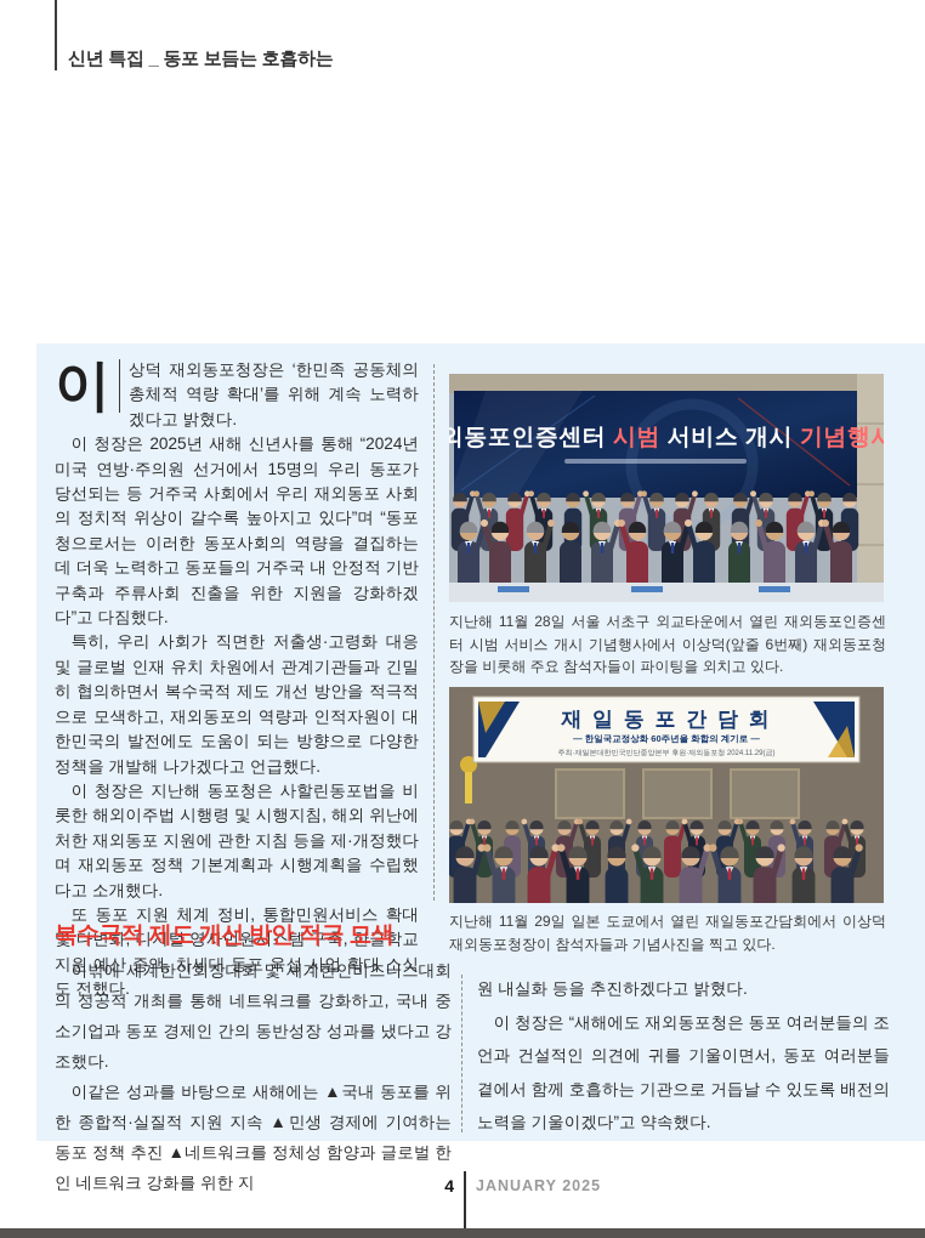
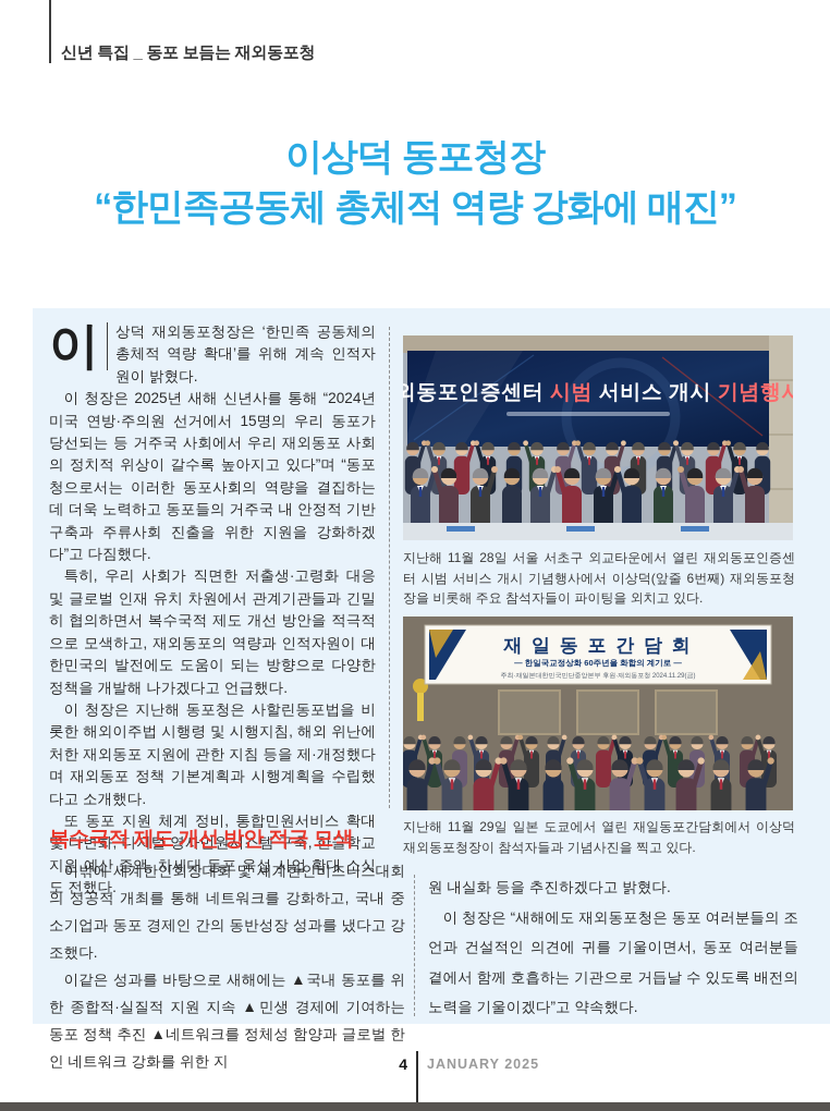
- 신년 특집 _ 동포 보듬는 호흡하는
+ 신년 특집 _ 동포 보듬는 재외동포청
+ 이상덕 동포청장
+ “한민족공동체 총체적 역량 강화에 매진”
  이
- 상덕 재외동포청장은 ‘한민족 공동체의 총체적 역량 확대’를 위해 계속 노력하겠다고 밝혔다.
+ 상덕 재외동포청장은 ‘한민족 공동체의 총체적 역량 확대’를 위해 계속 인적자원이 밝혔다.
  이 청장은 2025년 새해 신년사를 통해 “2024년 미국 연방·주의원 선거에서 15명의 우리 동포가 당선되는 등 거주국 사회에서 우리 재외동포 사회의 정치적 위상이 갈수록 높아지고 있다”며 “동포청으로서는 이러한 동포사회의 역량을 결집하는 데 더욱 노력하고 동포들의 거주국 내 안정적 기반 구축과 주류사회 진출을 위한 지원을 강화하겠다”고 다짐했다.
  특히, 우리 사회가 직면한 저출생·고령화 대응 및 글로벌 인재 유치 차원에서 관계기관들과 긴밀히 협의하면서 복수국적 제도 개선 방안을 적극적으로 모색하고, 재외동포의 역량과 인적자원이 대한민국의 발전에도 도움이 되는 방향으로 다양한 정책을 개발해 나가겠다고 언급했다.
  이 청장은 지난해 동포청은 사할린동포법을 비롯한 해외이주법 시행령 및 시행지침, 해외 위난에 처한 재외동포 지원에 관한 지침 등을 제·개정했다며 재외동포 정책 기본계획과 시행계획을 수립했다고 소개했다.
  또 동포 지원 체계 정비, 통합민원서비스 확대 및 다변화, 디지털 영사민원시스템 구축, 한글학교 지원 예산 증액, 차세대 동포 육성 사업 확대 소식도 전했다.
  복수국적 제도 개선 방안 적극 모색
  이밖에 세계한인회장대회 및 세계한인비즈니스대회의 성공적 개최를 통해 네트워크를 강화하고, 국내 중소기업과 동포 경제인 간의 동반성장 성과를 냈다고 강조했다.
  이같은 성과를 바탕으로 새해에는 ▲국내 동포를 위한 종합적·실질적 지원 지속 ▲민생 경제에 기여하는 동포 정책 추진 ▲네트워크를 정체성 함양과 글로벌 한인 네트워크 강화를 위한 지
  원 내실화 등을 추진하겠다고 밝혔다.
  이 청장은 “새해에도 재외동포청은 동포 여러분들의 조언과 건설적인 의견에 귀를 기울이면서, 동포 여러분들 곁에서 함께 호흡하는 기관으로 거듭날 수 있도록 배전의 노력을 기울이겠다”고 약속했다.
  외동포인증센터 시범 서비스 개시 기념행사
  지난해 11월 28일 서울 서초구 외교타운에서 열린 재외동포인증센터 시범 서비스 개시 기념행사에서 이상덕(앞줄 6번째) 재외동포청장을 비롯해 주요 참석자들이 파이팅을 외치고 있다.
  재 일 동 포 간 담 회
  — 한일국교정상화 60주년을 화합의 계기로 —
  지난해 11월 29일 일본 도쿄에서 열린 재일동포간담회에서 이상덕 재외동포청장이 참석자들과 기념사진을 찍고 있다.
  4
  JANUARY 2025
